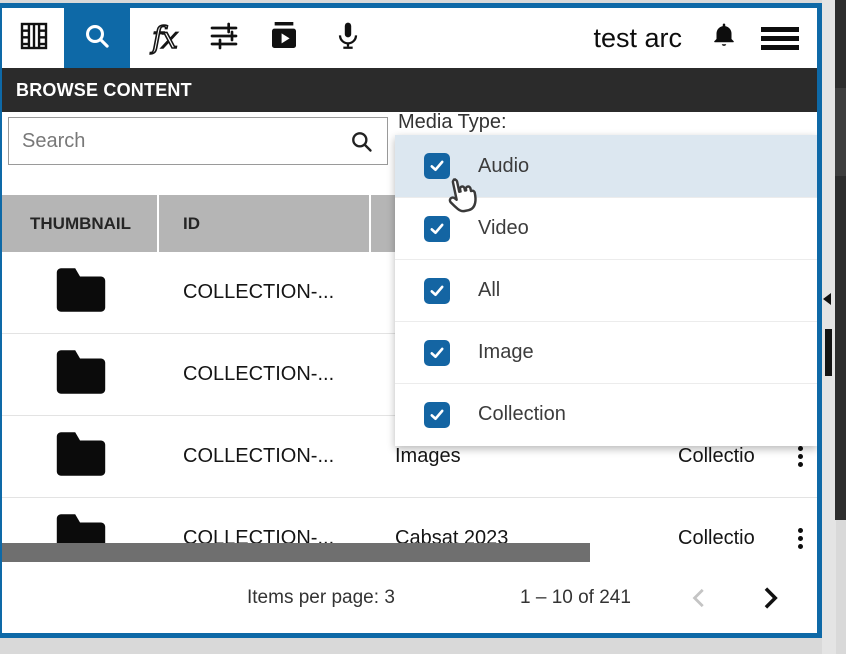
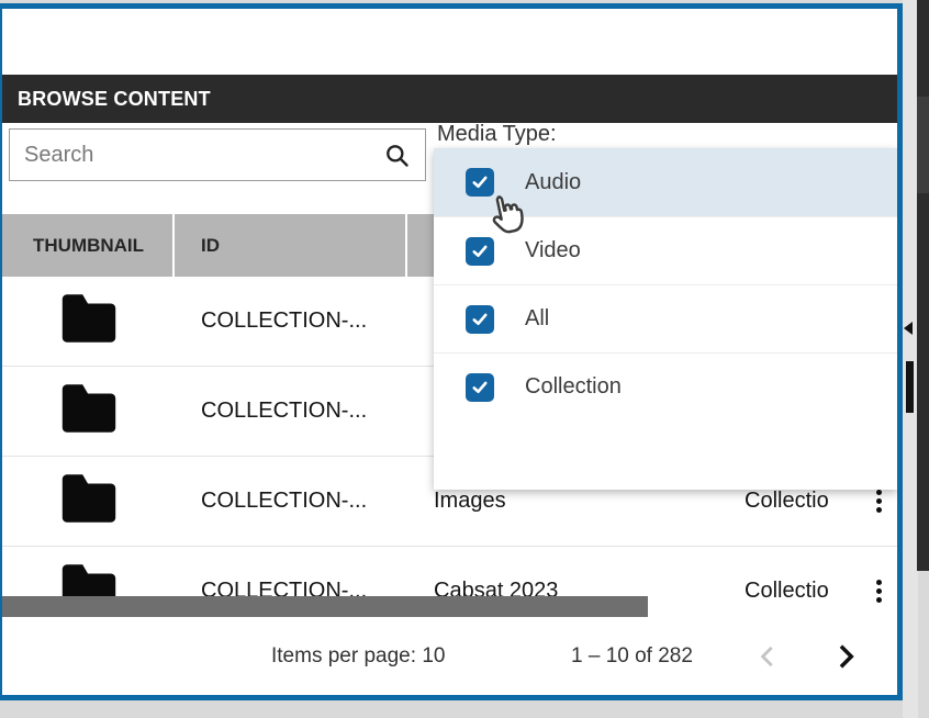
- fx
- test arc
  BROWSE CONTENT
  Search
  Media Type:
  THUMBNAIL
  ID
  COLLECTION-...
  COLLECTION-...
  COLLECTION-...
  Images
  Collectio
  COLLECTION-...
  Cabsat 2023
  Collectio
- Items per page: 3
+ Items per page: 10
- 1 – 10 of 241
+ 1 – 10 of 282
  Audio
  Video
  All
- Image
  Collection
